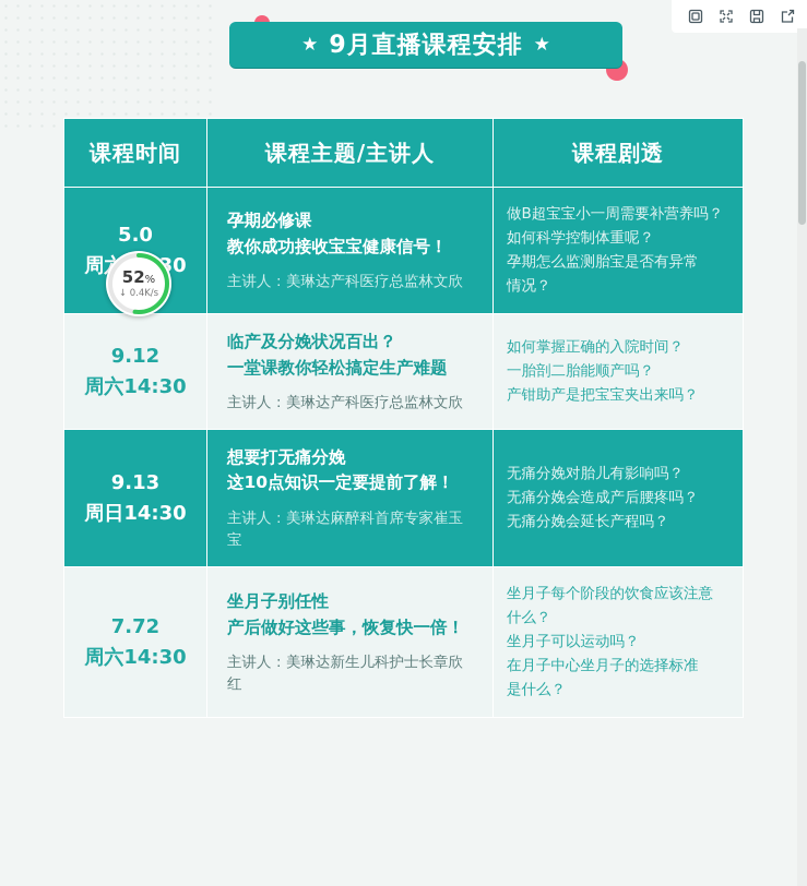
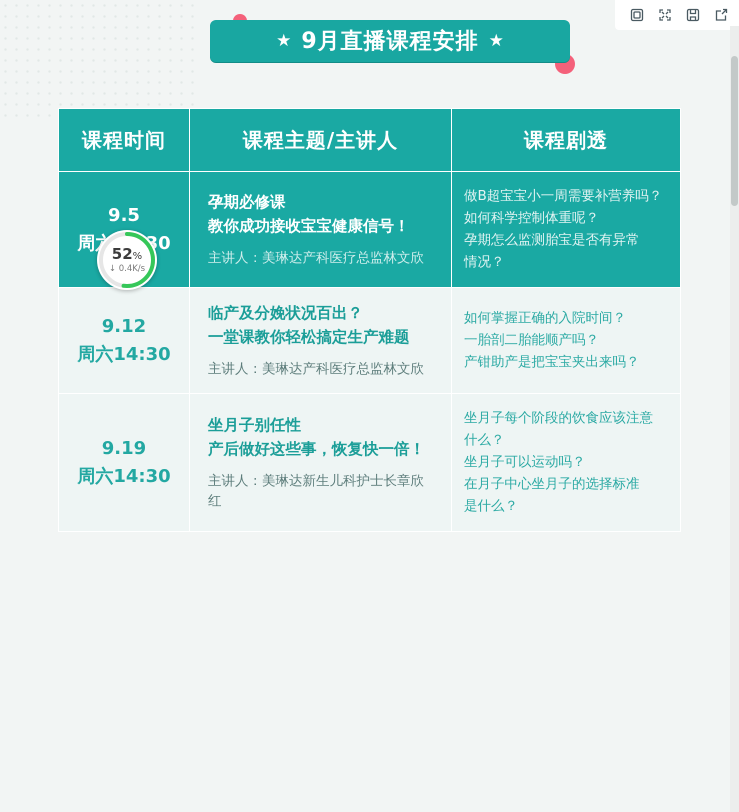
  ★
  9月直播课程安排
  ★
  课程时间	课程主题/主讲人	课程剧透
- 5.0 周0	孕期必修课 教你成功接收宝宝健康信号！ 主讲人：美琳达产科医疗总监林文欣	做B超宝宝小一周需要补营养吗？ 如何科学控制体重呢？ 孕期怎么监测胎宝是否有异常 情况？
+ 9.5 周0	孕期必修课 教你成功接收宝宝健康信号！ 主讲人：美琳达产科医疗总监林文欣	做B超宝宝小一周需要补营养吗？ 如何科学控制体重呢？ 孕期怎么监测胎宝是否有异常 情况？
  9.12 周六14:30	临产及分娩状况百出？ 一堂课教你轻松搞定生产难题 主讲人：美琳达产科医疗总监林文欣	如何掌握正确的入院时间？ 一胎剖二胎能顺产吗？ 产钳助产是把宝宝夹出来吗？
- 9.13 周日14:30	想要打无痛分娩 这10点知识一定要提前了解！ 主讲人：美琳达麻醉科首席专家崔玉宝	无痛分娩对胎儿有影响吗？ 无痛分娩会造成产后腰疼吗？ 无痛分娩会延长产程吗？
- 7.72 周六14:30	坐月子别任性 产后做好这些事，恢复快一倍！ 主讲人：美琳达新生儿科护士长章欣红	坐月子每个阶段的饮食应该注意 什么？ 坐月子可以运动吗？ 在月子中心坐月子的选择标准 是什么？
+ 9.19 周六14:30	坐月子别任性 产后做好这些事，恢复快一倍！ 主讲人：美琳达新生儿科护士长章欣红	坐月子每个阶段的饮食应该注意 什么？ 坐月子可以运动吗？ 在月子中心坐月子的选择标准 是什么？
  52%
  ↓ 0.4K/s
